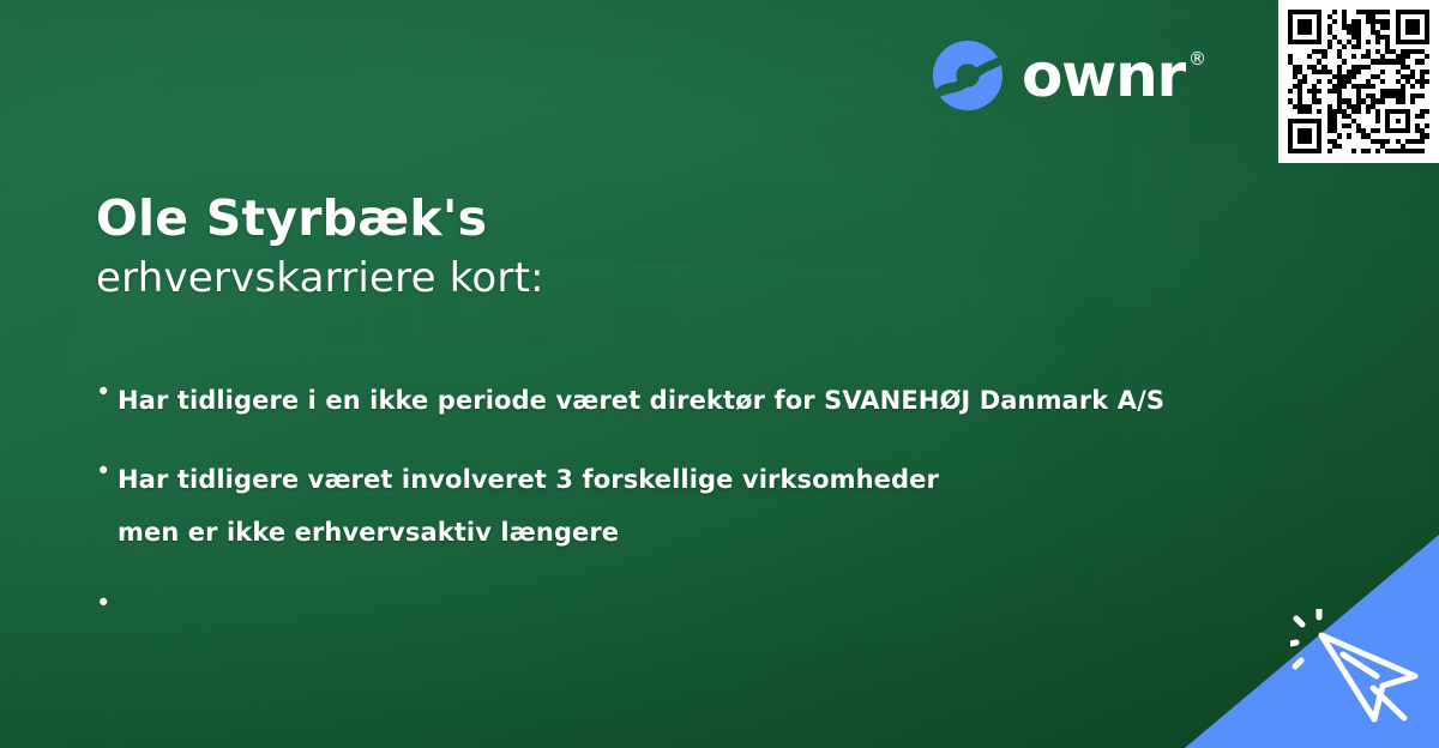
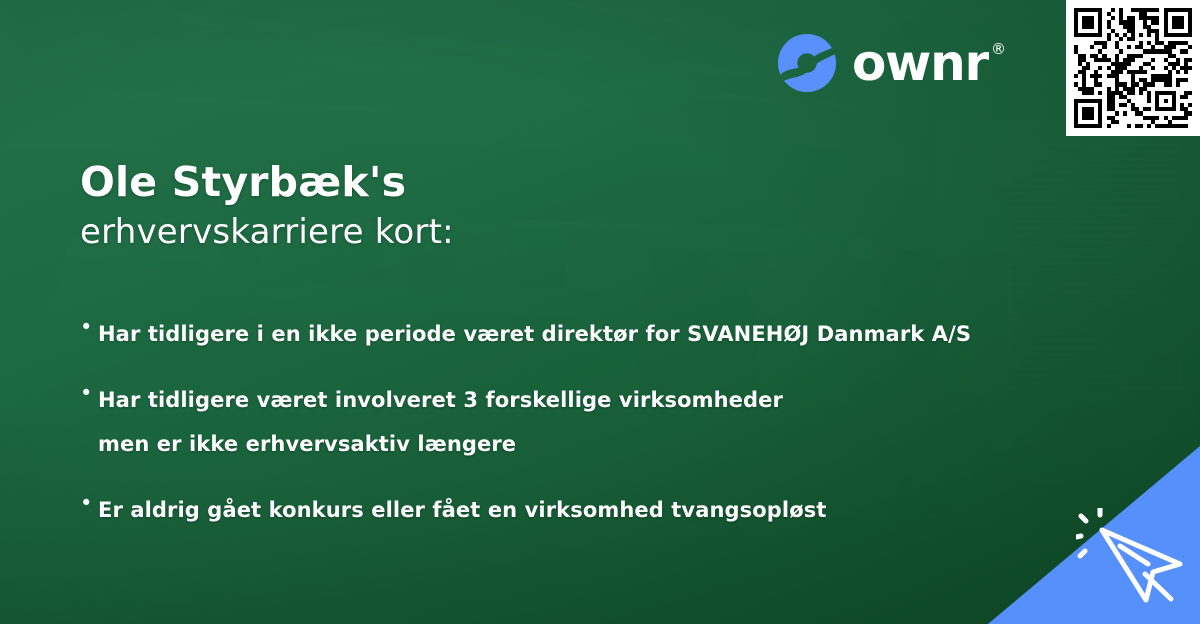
  ownr
  ®
  Ole Styrbæk's
  erhvervskarriere kort:
  •
  Har tidligere i en ikke periode været direktør for SVANEHØJ Danmark A/S
  •
  Har tidligere været involveret 3 forskellige virksomheder
  men er ikke erhvervsaktiv længere
  •
+ Er aldrig gået konkurs eller fået en virksomhed tvangsopløst
